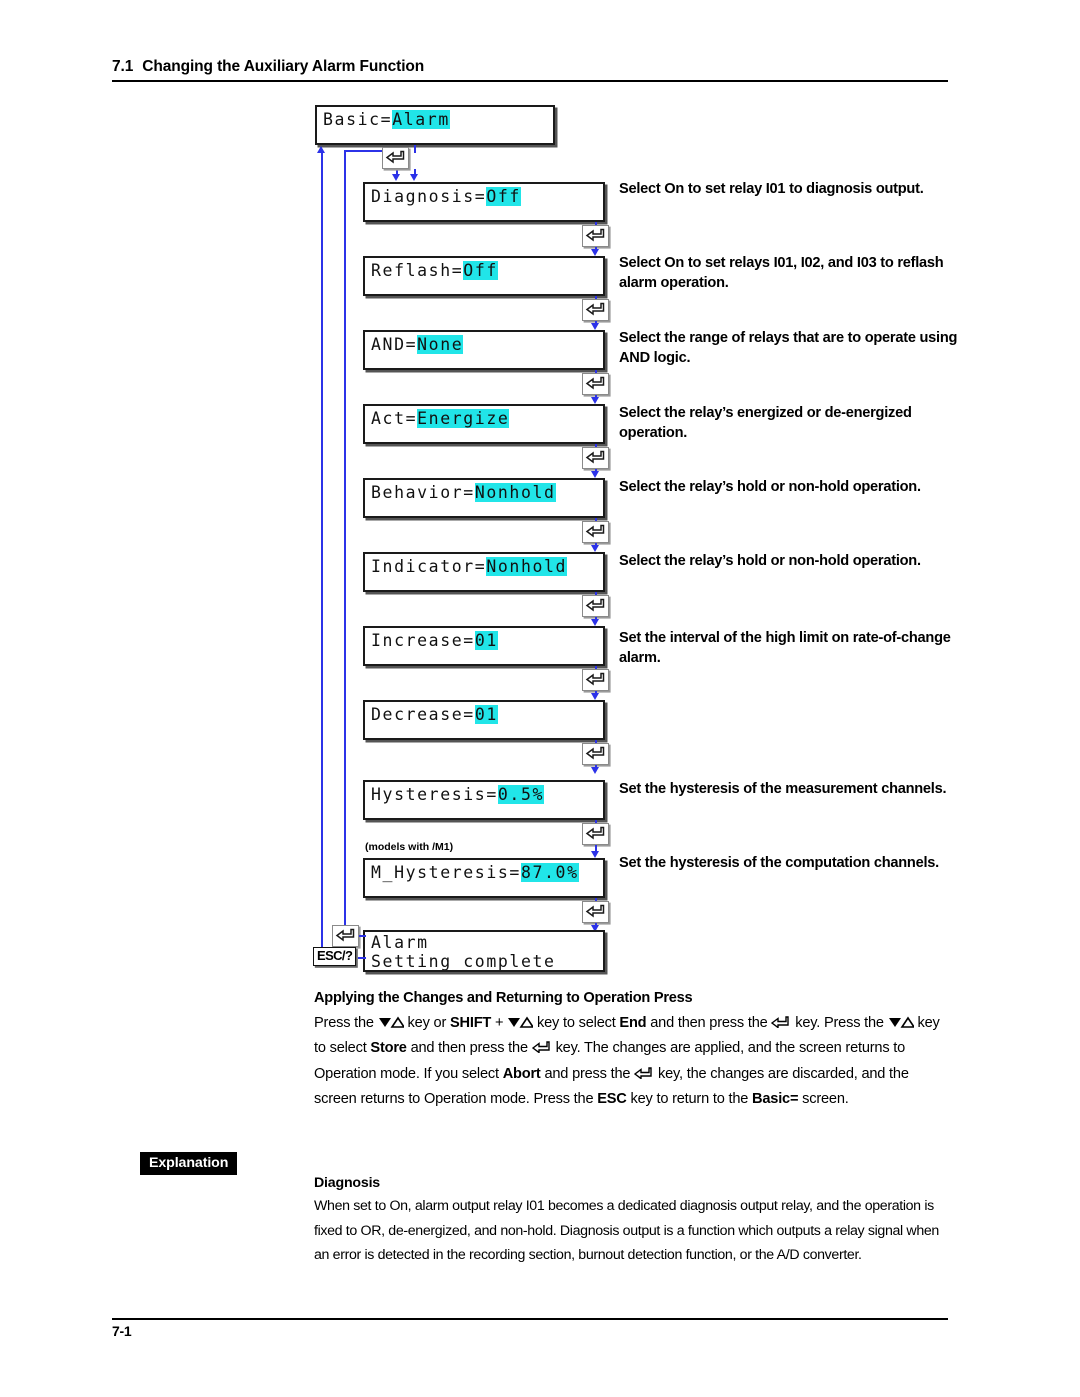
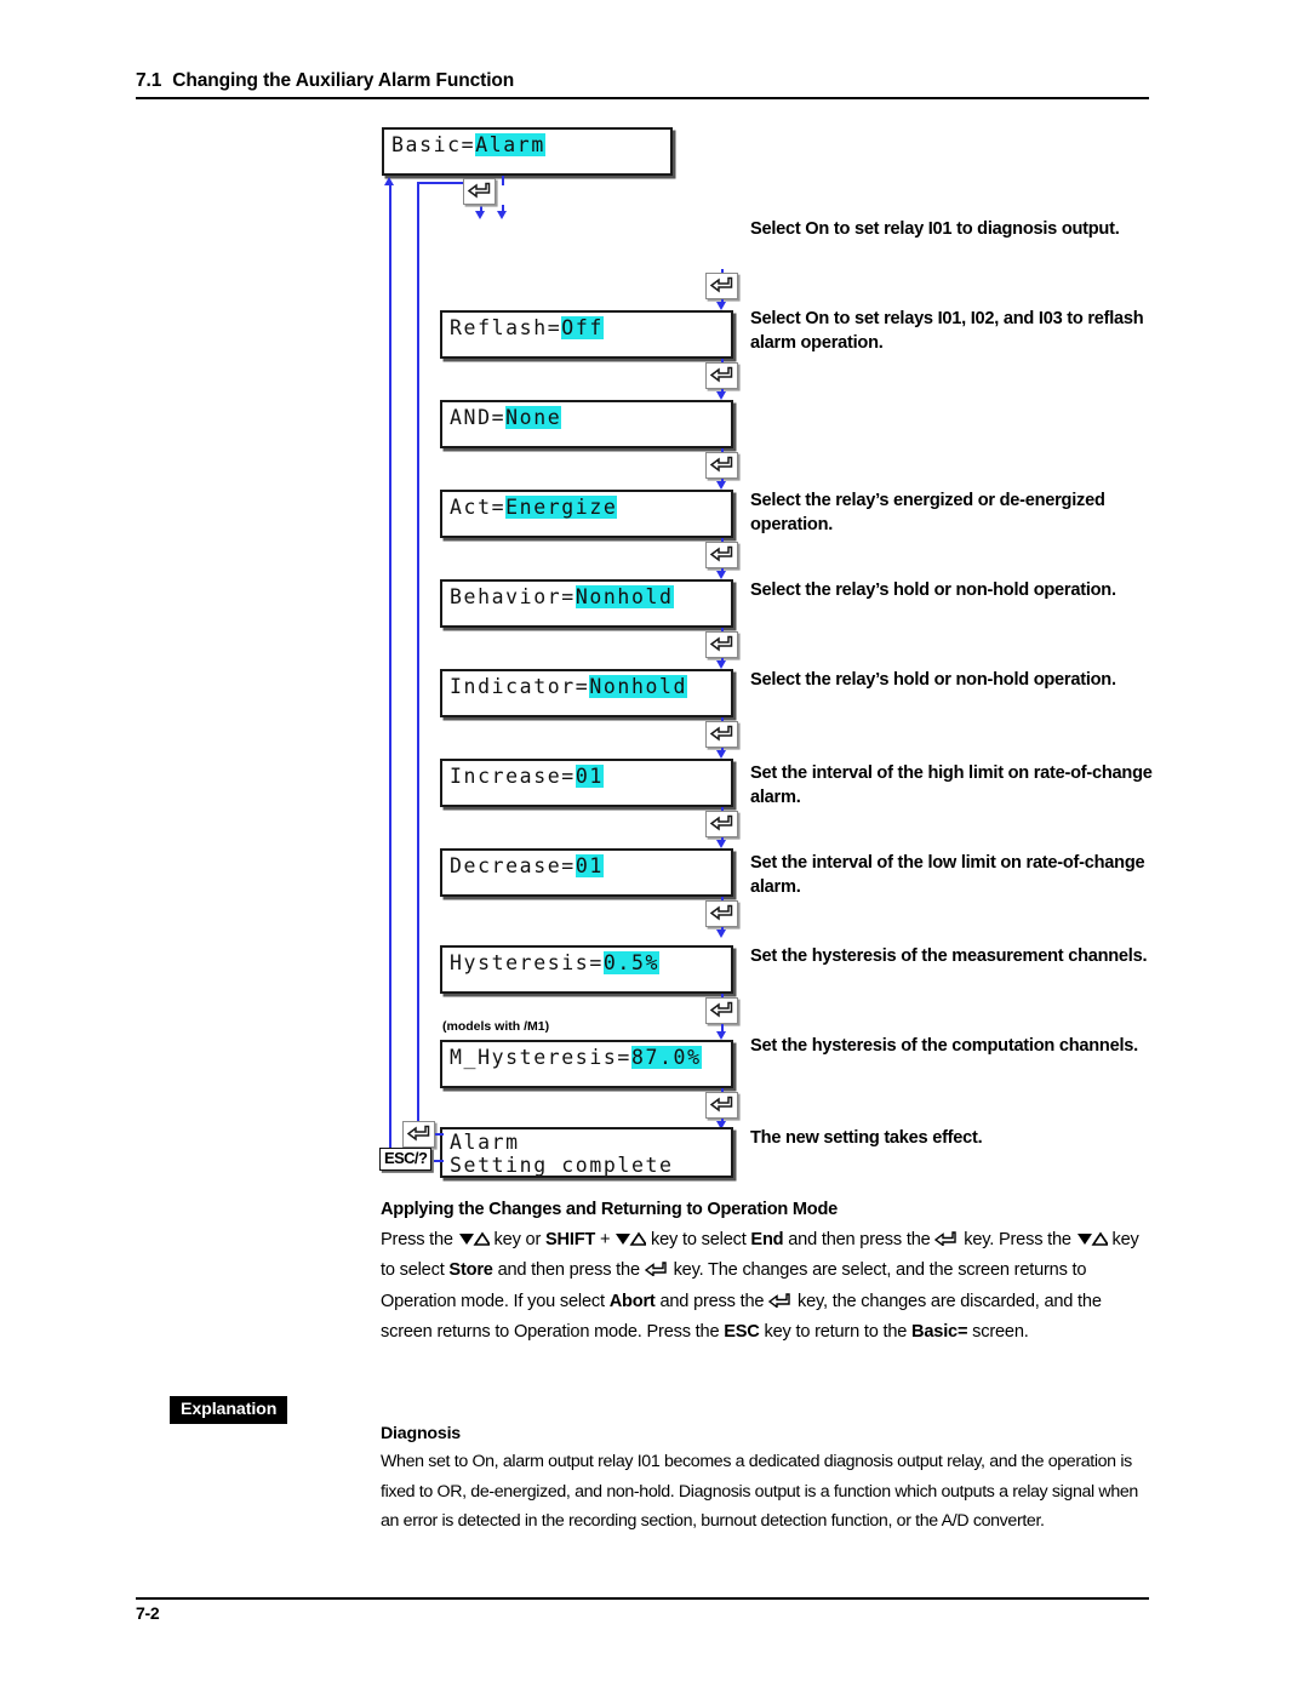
  7.1 Changing the Auxiliary Alarm Function
  Basic=Alarm
- Diagnosis=Off
  Select On to set relay I01 to diagnosis output.
  Reflash=Off
  Select On to set relays I01, I02, and I03 to reflash alarm operation.
  AND=None
- Select the range of relays that are to operate using AND logic.
  Act=Energize
  Select the relay’s energized or de-energized operation.
  Behavior=Nonhold
  Select the relay’s hold or non-hold operation.
  Indicator=Nonhold
  Select the relay’s hold or non-hold operation.
  Increase=01
  Set the interval of the high limit on rate-of-change alarm.
  Decrease=01
+ Set the interval of the low limit on rate-of-change alarm.
  Hysteresis=0.5%
  Set the hysteresis of the measurement channels.
  (models with /M1)
  M_Hysteresis=87.0%
  Set the hysteresis of the computation channels.
  Alarm
  Setting complete
+ The new setting takes effect.
  ESC/?
- Applying the Changes and Returning to Operation Press
+ Applying the Changes and Returning to Operation Mode
- Press the key or SHIFT + key to select End and then press the key. Press the key to select Store and then press the key. The changes are applied, and the screen returns to Operation mode. If you select Abort and press the key, the changes are discarded, and the screen returns to Operation mode. Press the ESC key to return to the Basic= screen.
+ Press the key or SHIFT + key to select End and then press the key. Press the key to select Store and then press the key. The changes are select, and the screen returns to Operation mode. If you select Abort and press the key, the changes are discarded, and the screen returns to Operation mode. Press the ESC key to return to the Basic= screen.
  Explanation
  Diagnosis
  When set to On, alarm output relay I01 becomes a dedicated diagnosis output relay, and the operation is fixed to OR, de-energized, and non-hold. Diagnosis output is a function which outputs a relay signal when an error is detected in the recording section, burnout detection function, or the A/D converter.
- 7-1
+ 7-2
